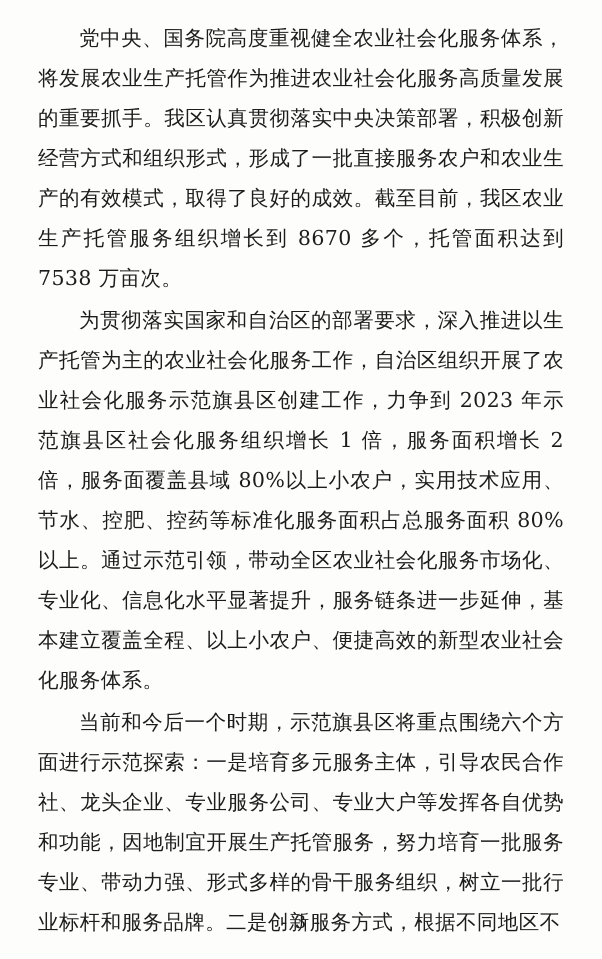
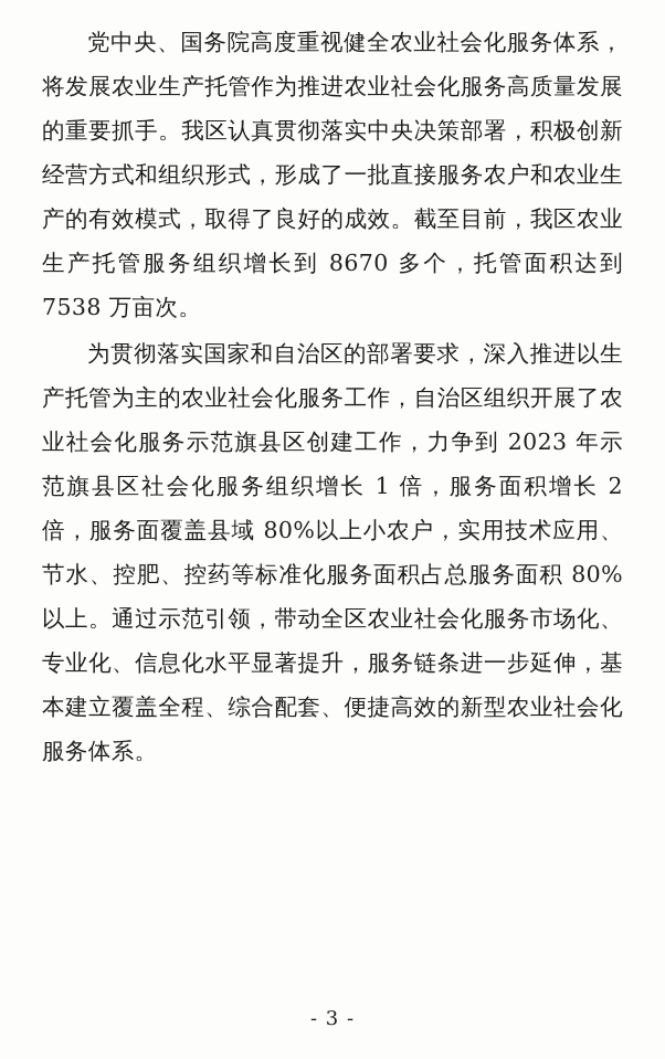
  党中央、国务院高度重视健全农业社会化服务体系，将发展农业生产托管作为推进农业社会化服务高质量发展的重要抓手。我区认真贯彻落实中央决策部署，积极创新经营方式和组织形式，形成了一批直接服务农户和农业生产的有效模式，取得了良好的成效。截至目前，我区农业生产托管服务组织增长到 8670 多个，托管面积达到 7538 万亩次。
- 为贯彻落实国家和自治区的部署要求，深入推进以生产托管为主的农业社会化服务工作，自治区组织开展了农业社会化服务示范旗县区创建工作，力争到 2023 年示范旗县区社会化服务组织增长 1 倍，服务面积增长 2 倍，服务面覆盖县域 80%以上小农户，实用技术应用、节水、控肥、控药等标准化服务面积占总服务面积 80%以上。通过示范引领，带动全区农业社会化服务市场化、专业化、信息化水平显著提升，服务链条进一步延伸，基本建立覆盖全程、以上小农户、便捷高效的新型农业社会化服务体系。
+ 为贯彻落实国家和自治区的部署要求，深入推进以生产托管为主的农业社会化服务工作，自治区组织开展了农业社会化服务示范旗县区创建工作，力争到 2023 年示范旗县区社会化服务组织增长 1 倍，服务面积增长 2 倍，服务面覆盖县域 80%以上小农户，实用技术应用、节水、控肥、控药等标准化服务面积占总服务面积 80%以上。通过示范引领，带动全区农业社会化服务市场化、专业化、信息化水平显著提升，服务链条进一步延伸，基本建立覆盖全程、综合配套、便捷高效的新型农业社会化服务体系。
- 当前和今后一个时期，示范旗县区将重点围绕六个方面进行示范探索：一是培育多元服务主体，引导农民合作社、龙头企业、专业服务公司、专业大户等发挥各自优势和功能，因地制宜开展生产托管服务，努力培育一批服务专业、带动力强、形式多样的骨干服务组织，树立一批行业标杆和服务品牌。二是创新服务方式，根据不同地区不
  - 3 -
